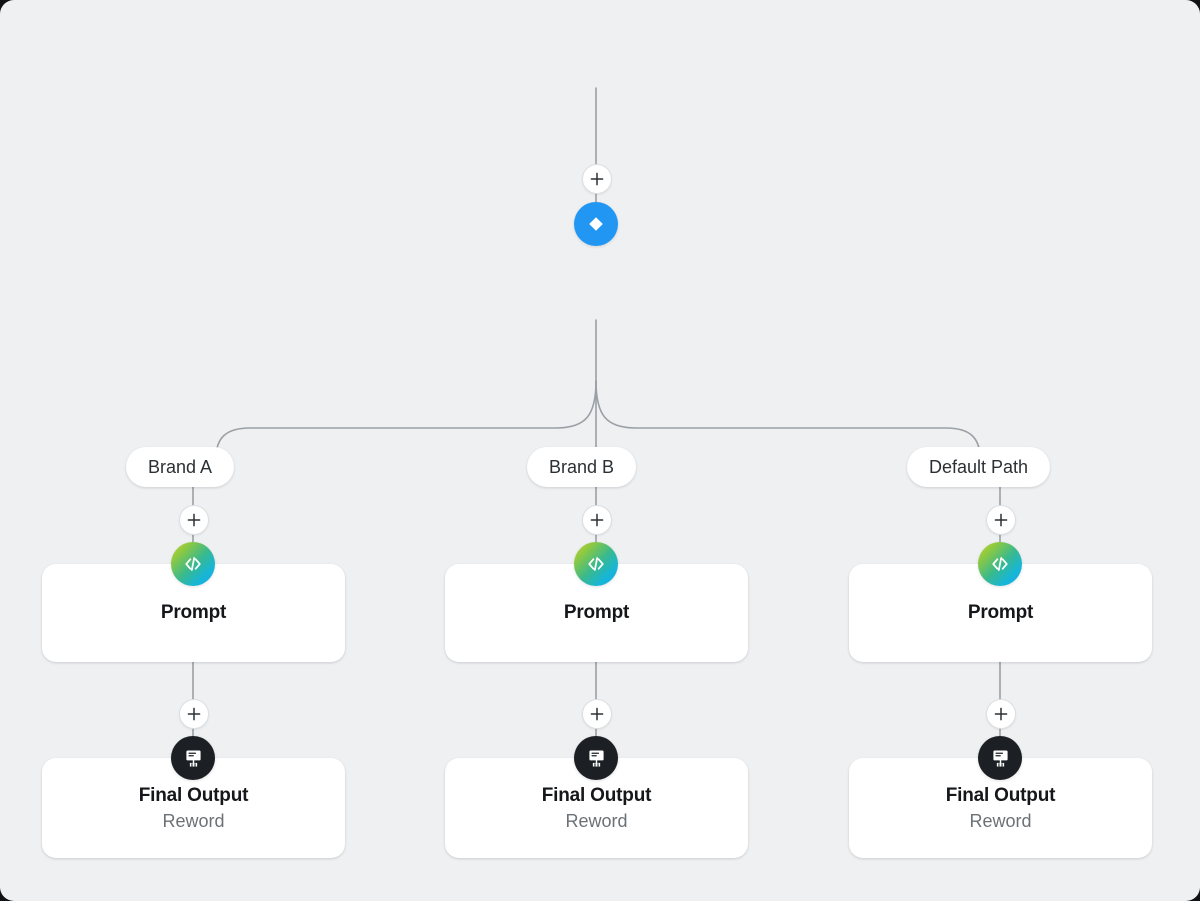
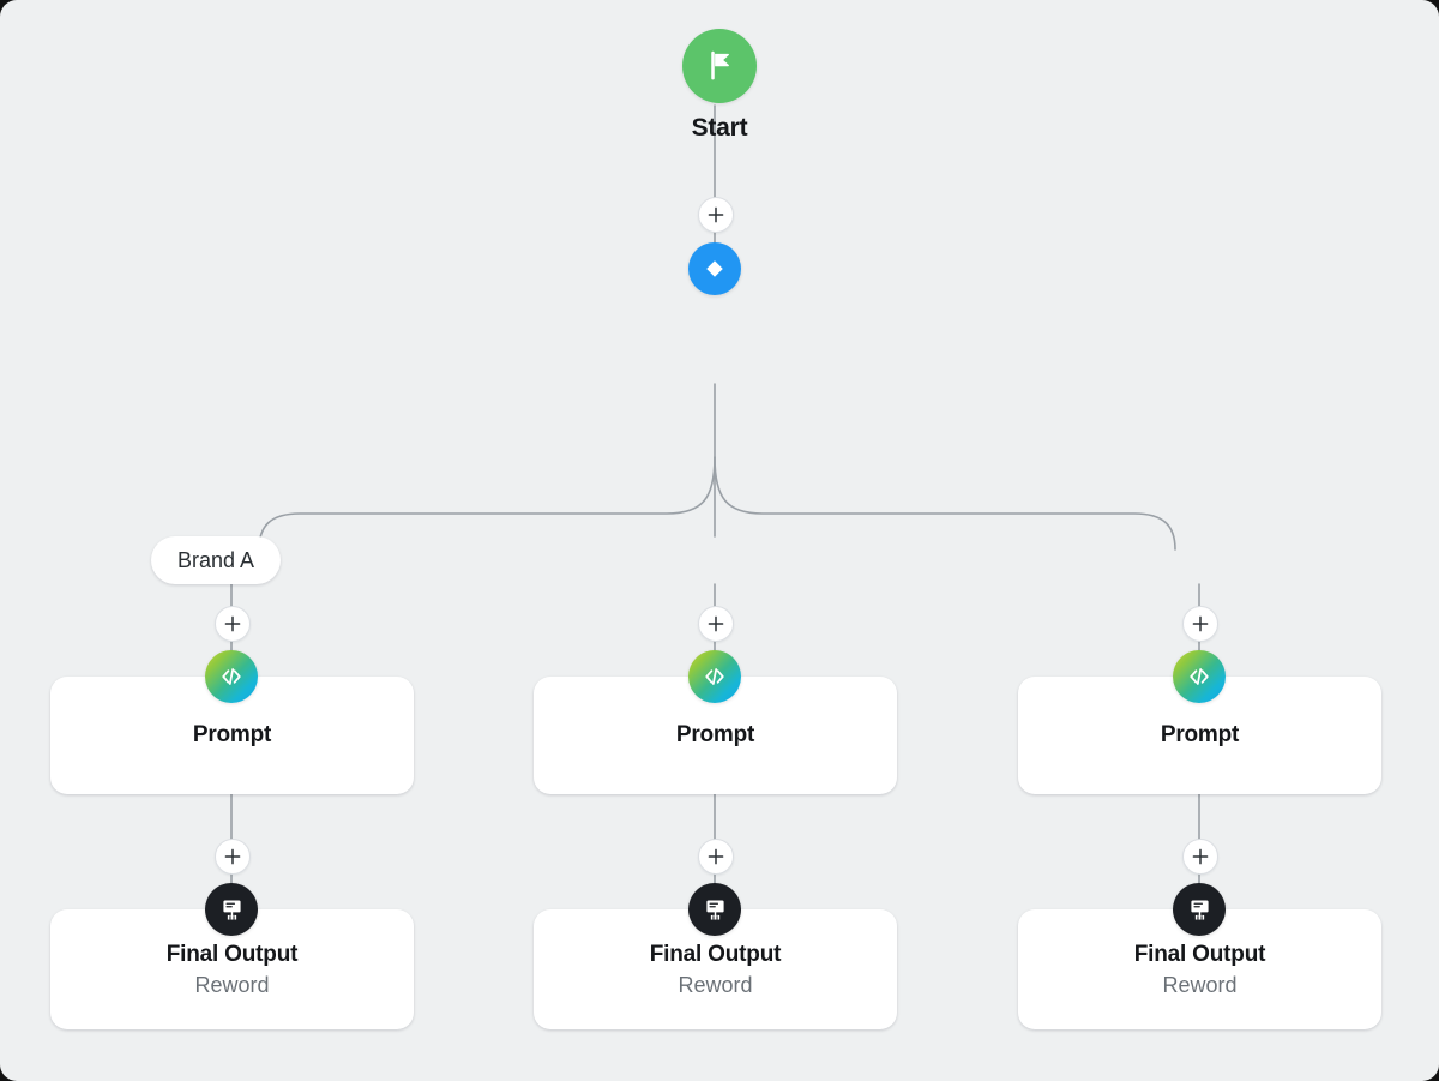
+ Start
  Brand A
- Brand B
- Default Path
  Prompt
  Prompt
  Prompt
  Final Output
  Reword
  Final Output
  Reword
  Final Output
  Reword
